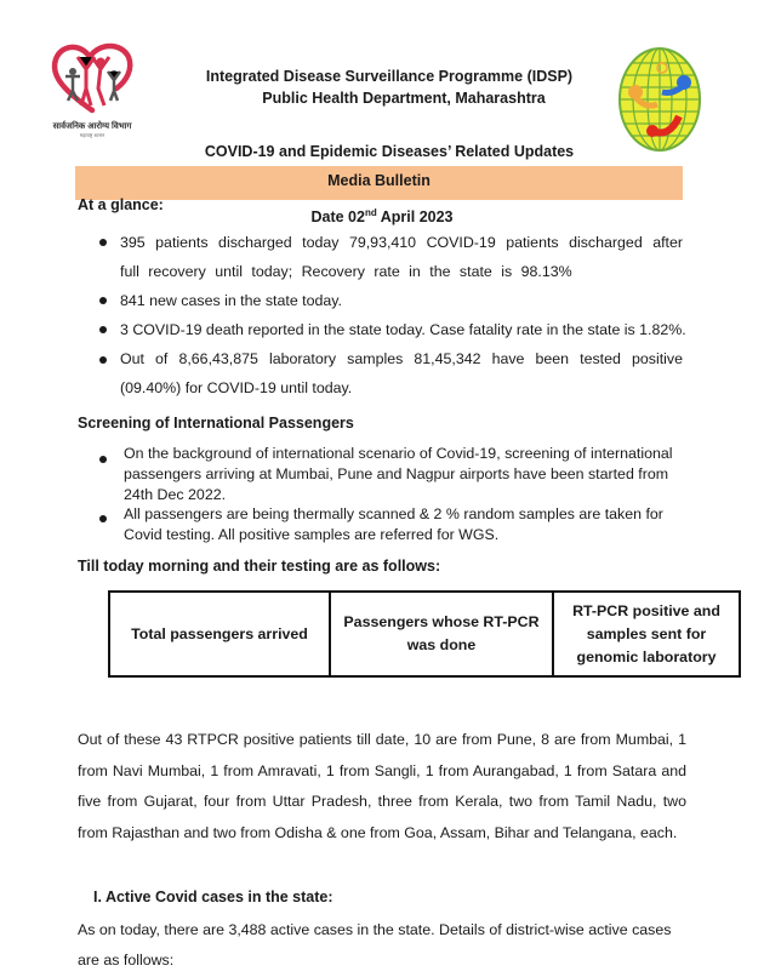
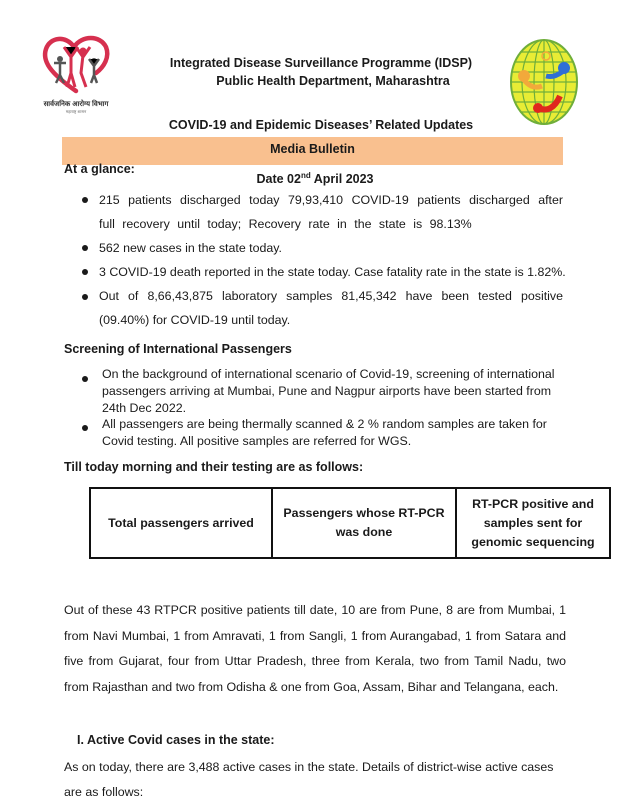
  Integrated Disease Surveillance Programme (IDSP)
  Public Health Department, Maharashtra
  COVID-19 and Epidemic Diseases’ Related Updates
  Media Bulletin
  Date 02nd April 2023
  At a glance:
- 395 patients discharged today 79,93,410 COVID-19 patients discharged after full recovery until today; Recovery rate in the state is 98.13%
+ 215 patients discharged today 79,93,410 COVID-19 patients discharged after full recovery until today; Recovery rate in the state is 98.13%
- 841 new cases in the state today.
+ 562 new cases in the state today.
  3 COVID-19 death reported in the state today. Case fatality rate in the state is 1.82%.
  Out of 8,66,43,875 laboratory samples 81,45,342 have been tested positive (09.40%) for COVID-19 until today.
  Screening of International Passengers
  On the background of international scenario of Covid-19, screening of international passengers arriving at Mumbai, Pune and Nagpur airports have been started from 24th Dec 2022.
  All passengers are being thermally scanned & 2 % random samples are taken for Covid testing. All positive samples are referred for WGS.
  Till today morning and their testing are as follows:
- Total passengers arrived	Passengers whose RT-PCR was done	RT-PCR positive and samples sent for genomic laboratory
+ Total passengers arrived	Passengers whose RT-PCR was done	RT-PCR positive and samples sent for genomic sequencing
  Out of these 43 RTPCR positive patients till date, 10 are from Pune, 8 are from Mumbai, 1 from Navi Mumbai, 1 from Amravati, 1 from Sangli, 1 from Aurangabad, 1 from Satara and five from Gujarat, four from Uttar Pradesh, three from Kerala, two from Tamil Nadu, two from Rajasthan and two from Odisha & one from Goa, Assam, Bihar and Telangana, each.
  I. Active Covid cases in the state:
  As on today, there are 3,488 active cases in the state. Details of district-wise active cases are as follows:
